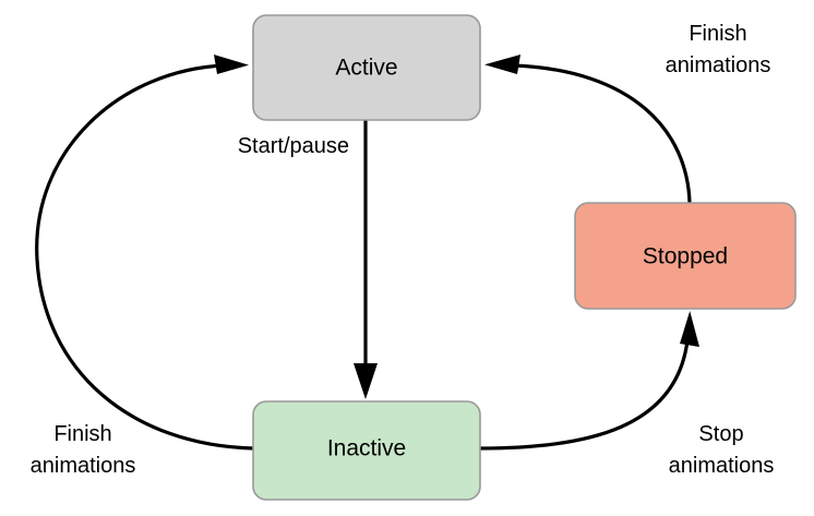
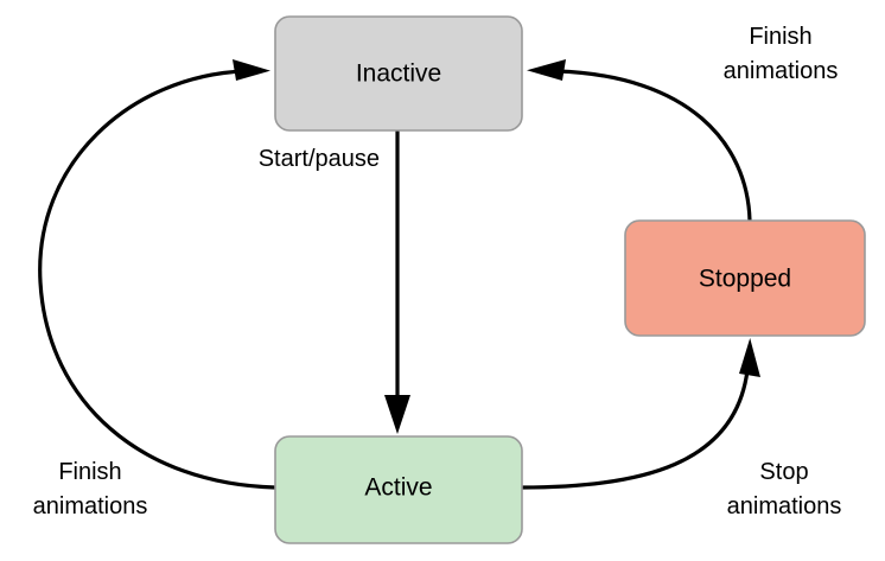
- Active
+ Inactive
  Stopped
- Inactive
+ Active
  Start/pause
  Finish
  animations
  Stop
  animations
  Finish
  animations
